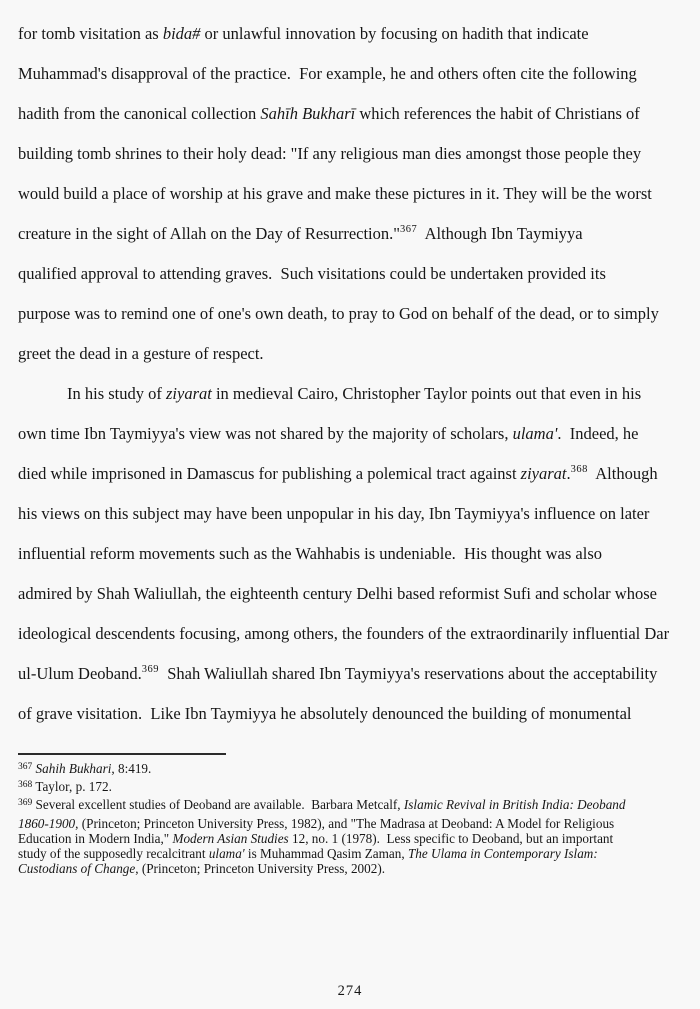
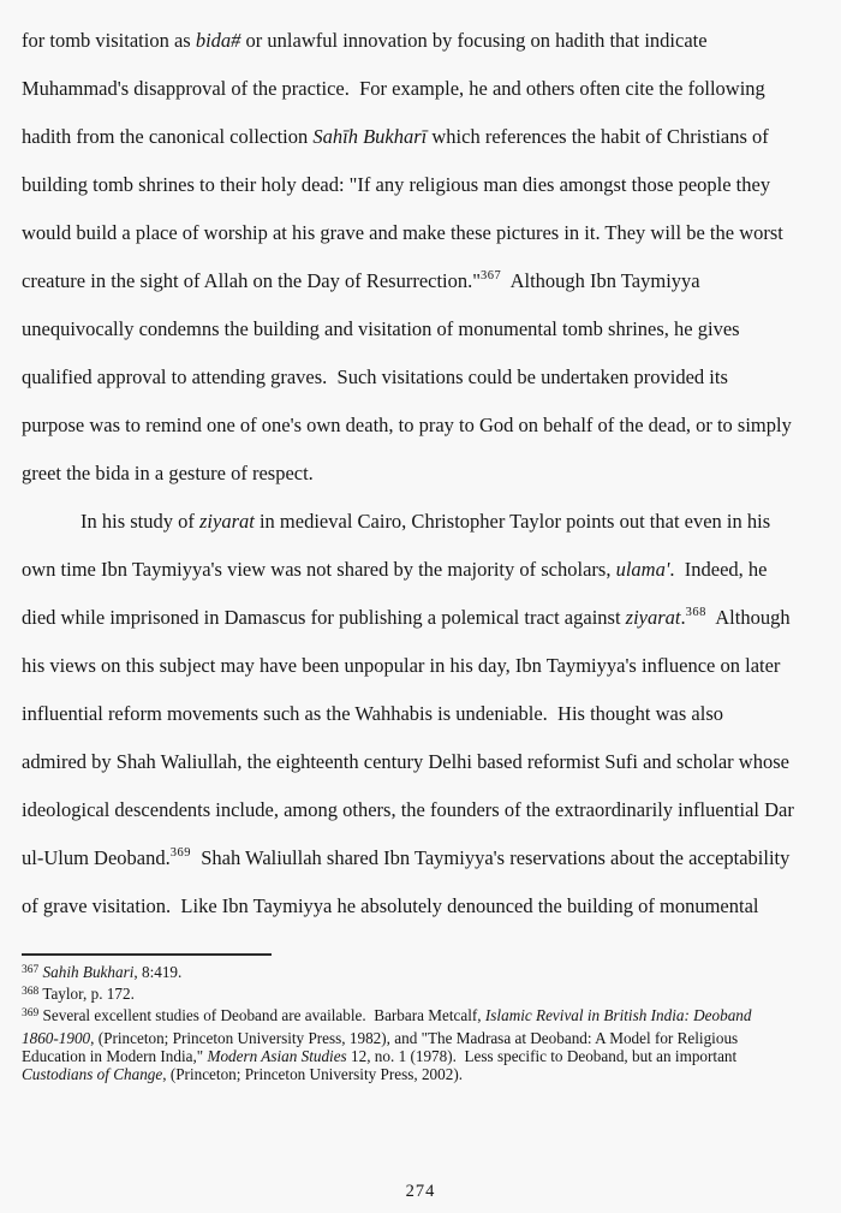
  for tomb visitation as bida# or unlawful innovation by focusing on hadith that indicate
  Muhammad's disapproval of the practice. For example, he and others often cite the following
  hadith from the canonical collection Sahīh Bukharī which references the habit of Christians of
  building tomb shrines to their holy dead: "If any religious man dies amongst those people they
  would build a place of worship at his grave and make these pictures in it. They will be the worst
  creature in the sight of Allah on the Day of Resurrection."367 Although Ibn Taymiyya
+ unequivocally condemns the building and visitation of monumental tomb shrines, he gives
  qualified approval to attending graves. Such visitations could be undertaken provided its
  purpose was to remind one of one's own death, to pray to God on behalf of the dead, or to simply
- greet the dead in a gesture of respect.
+ greet the bida in a gesture of respect.
  In his study of ziyarat in medieval Cairo, Christopher Taylor points out that even in his
  own time Ibn Taymiyya's view was not shared by the majority of scholars, ulama'. Indeed, he
  died while imprisoned in Damascus for publishing a polemical tract against ziyarat.368 Although
  his views on this subject may have been unpopular in his day, Ibn Taymiyya's influence on later
  influential reform movements such as the Wahhabis is undeniable. His thought was also
  admired by Shah Waliullah, the eighteenth century Delhi based reformist Sufi and scholar whose
- ideological descendents focusing, among others, the founders of the extraordinarily influential Dar
+ ideological descendents include, among others, the founders of the extraordinarily influential Dar
  ul-Ulum Deoband.369 Shah Waliullah shared Ibn Taymiyya's reservations about the acceptability
  of grave visitation. Like Ibn Taymiyya he absolutely denounced the building of monumental
  367 Sahih Bukhari, 8:419.
  368 Taylor, p. 172.
  369 Several excellent studies of Deoband are available. Barbara Metcalf, Islamic Revival in British India: Deoband
  1860-1900, (Princeton; Princeton University Press, 1982), and "The Madrasa at Deoband: A Model for Religious
  Education in Modern India," Modern Asian Studies 12, no. 1 (1978). Less specific to Deoband, but an important
- study of the supposedly recalcitrant ulama' is Muhammad Qasim Zaman, The Ulama in Contemporary Islam:
  Custodians of Change, (Princeton; Princeton University Press, 2002).
  274
